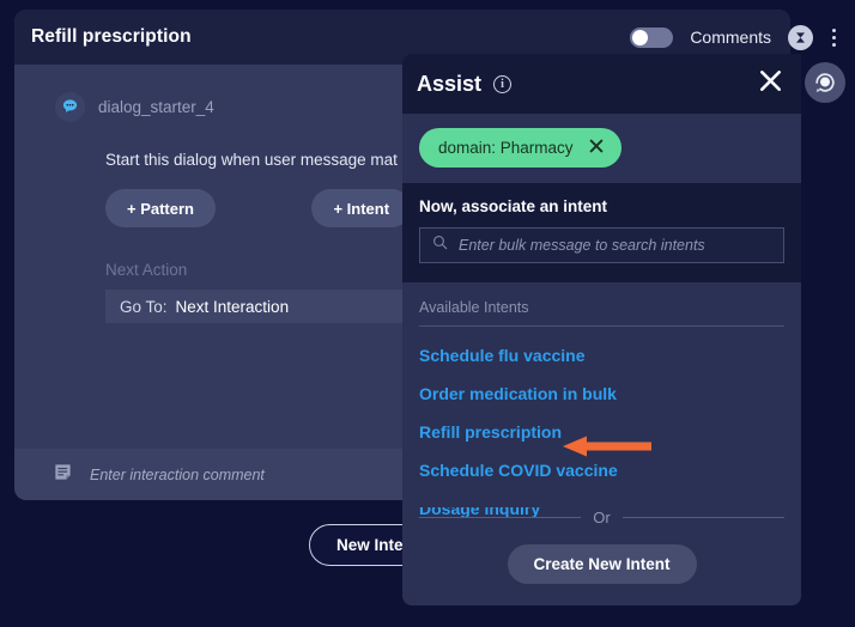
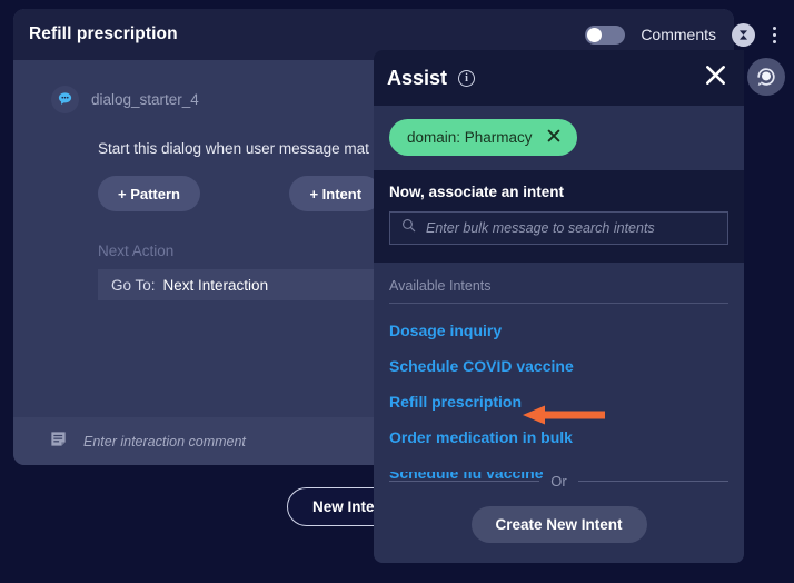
  Refill prescription
  dialog_starter_4
  Start this dialog when user message mat
  + Pattern + Intent
  Next Action
  Go To:
  Next Interaction
  Enter interaction comment
  Comments
  Assist
  i
  domain: Pharmacy
  Now, associate an intent
  Enter bulk message to search intents
  Available Intents
- Schedule flu vaccine
+ Dosage inquiry
- Order medication in bulk
+ Schedule COVID vaccine
  Refill prescription
- Schedule COVID vaccine
+ Order medication in bulk
- Dosage inquiry
+ Schedule flu vaccine
  Or
  Create New Intent
